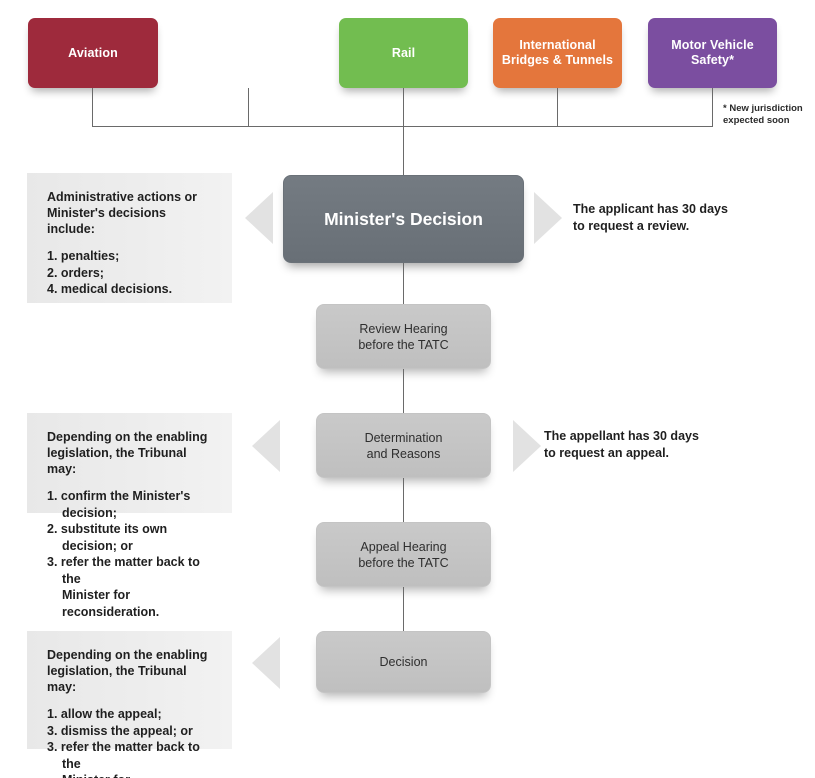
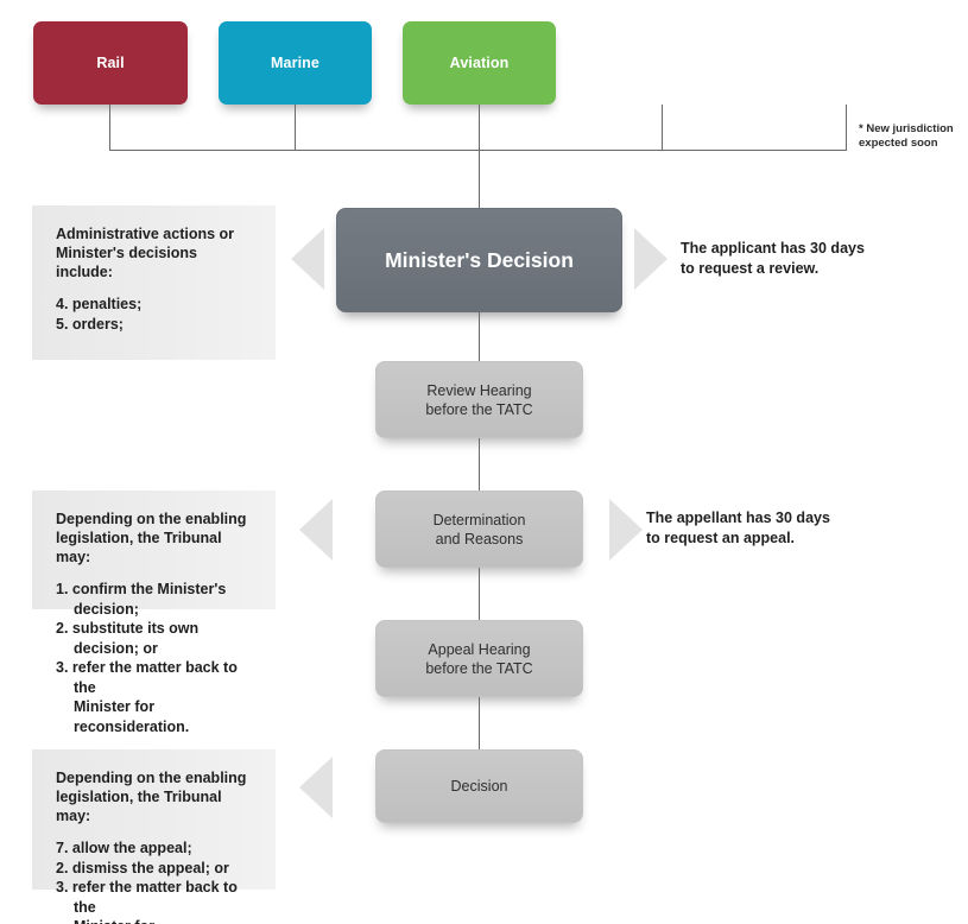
- Aviation
+ Rail
+ Marine
- Rail
+ Aviation
- International Bridges & Tunnels
- Motor Vehicle Safety*
  * New jurisdiction
  expected soon
  Administrative actions or
  Minister's decisions include:
- 1. penalties;
+ 4. penalties;
- 2. orders;
+ 5. orders;
- 4. medical decisions.
  Minister's Decision
  The applicant has 30 days
  to request a review.
  Review Hearing
  before the TATC
  Depending on the enabling
  legislation, the Tribunal may:
  1. confirm the Minister's decision;
  2. substitute its own decision; or
  3. refer the matter back to the
  Minister for reconsideration.
  Determination
  and Reasons
  The appellant has 30 days
  to request an appeal.
  Appeal Hearing
  before the TATC
  Depending on the enabling
  legislation, the Tribunal may:
- 1. allow the appeal;
+ 7. allow the appeal;
- 3. dismiss the appeal; or
+ 2. dismiss the appeal; or
  3. refer the matter back to the
  Decision
